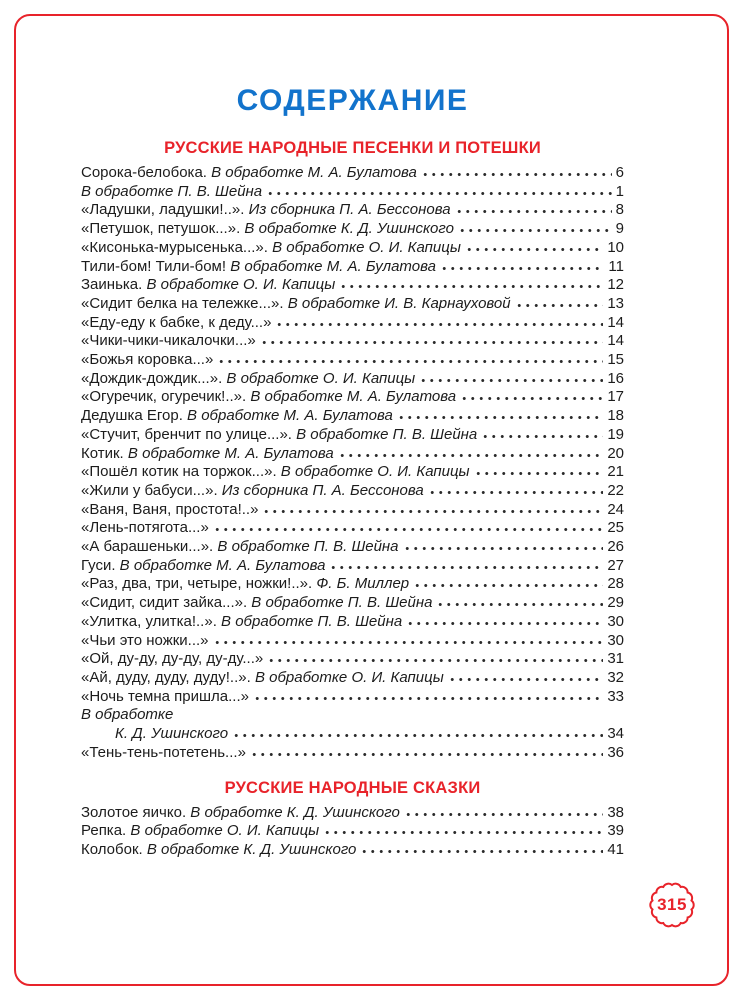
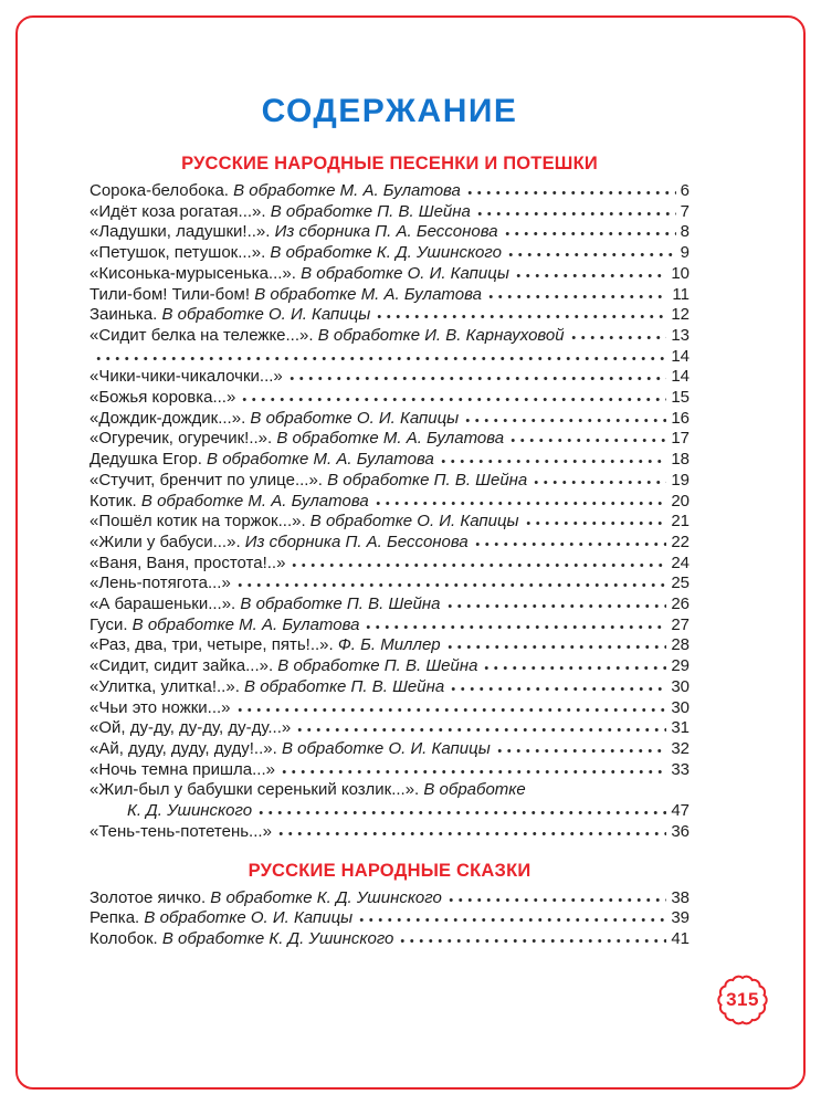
  СОДЕРЖАНИЕ
  РУССКИЕ НАРОДНЫЕ ПЕСЕНКИ И ПОТЕШКИ
  Сорока-белобока.
  В обработке М. А. Булатова
  6
+ «Идёт коза рогатая...».
  В обработке П. В. Шейна
- 1
+ 7
  «Ладушки, ладушки!..».
  Из сборника П. А. Бессонова
  8
  «Петушок, петушок...».
  В обработке К. Д. Ушинского
  9
  «Кисонька-мурысенька...».
  В обработке О. И. Капицы
  10
  Тили-бом! Тили-бом!
  В обработке М. А. Булатова
  11
  Заинька.
  В обработке О. И. Капицы
  12
  «Сидит белка на тележке...».
  В обработке И. В. Карнауховой
  13
- «Еду-еду к бабке, к деду...»
  14
  «Чики-чики-чикалочки...»
  14
  «Божья коровка...»
  15
  «Дождик-дождик...».
  В обработке О. И. Капицы
  16
  «Огуречик, огуречик!..».
  В обработке М. А. Булатова
  17
  Дедушка Егор.
  В обработке М. А. Булатова
  18
  «Стучит, бренчит по улице...».
  В обработке П. В. Шейна
  19
  Котик.
  В обработке М. А. Булатова
  20
  «Пошёл котик на торжок...».
  В обработке О. И. Капицы
  21
  «Жили у бабуси...».
  Из сборника П. А. Бессонова
  22
  «Ваня, Ваня, простота!..»
  24
  «Лень-потягота...»
  25
  «А барашеньки...».
  В обработке П. В. Шейна
  26
  Гуси.
  В обработке М. А. Булатова
  27
- «Раз, два, три, четыре, ножки!..».
+ «Раз, два, три, четыре, пять!..».
  Ф. Б. Миллер
  28
  «Сидит, сидит зайка...».
  В обработке П. В. Шейна
  29
  «Улитка, улитка!..».
  В обработке П. В. Шейна
  30
  «Чьи это ножки...»
  30
  «Ой, ду-ду, ду-ду, ду-ду...»
  31
  «Ай, дуду, дуду, дуду!..».
  В обработке О. И. Капицы
  32
  «Ночь темна пришла...»
  33
+ «Жил-был у бабушки серенький козлик...».
  В обработке
  К. Д. Ушинского
- 34
+ 47
  «Тень-тень-потетень...»
  36
  РУССКИЕ НАРОДНЫЕ СКАЗКИ
  Золотое яичко.
  В обработке К. Д. Ушинского
  38
  Репка.
  В обработке О. И. Капицы
  39
  Колобок.
  В обработке К. Д. Ушинского
  41
  315
